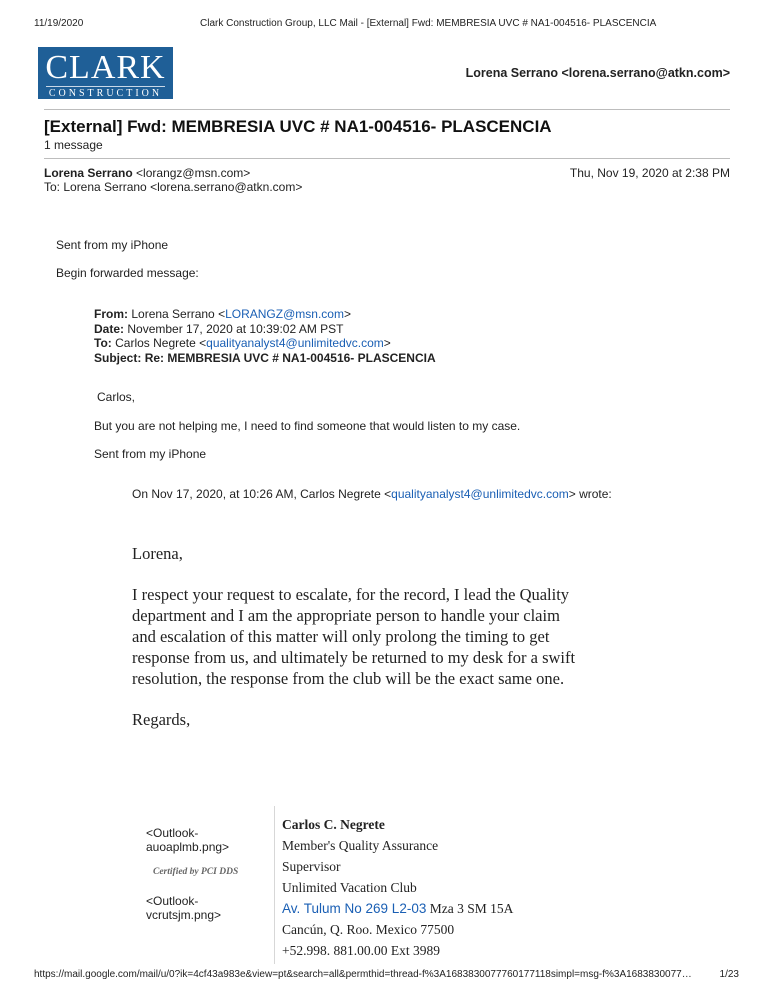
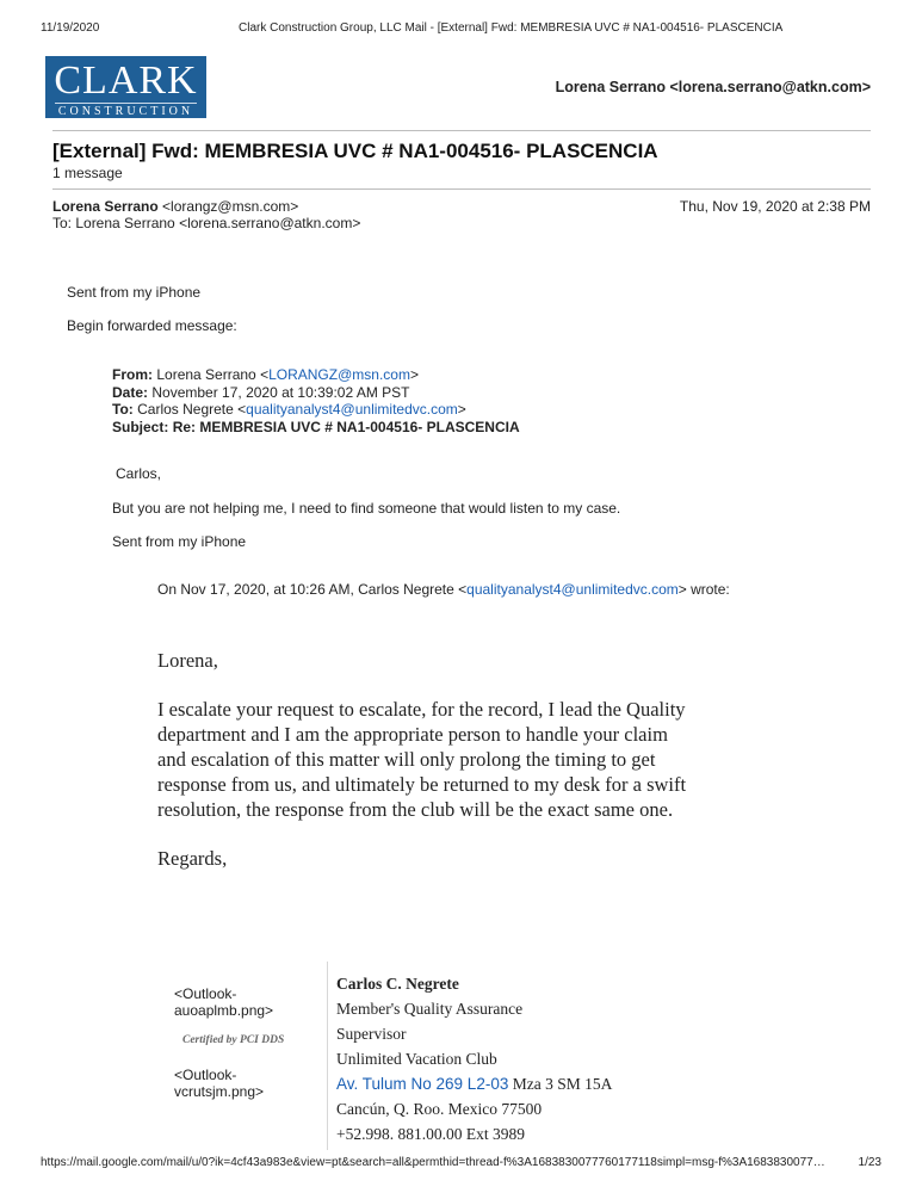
  11/19/2020
  Clark Construction Group, LLC Mail - [External] Fwd: MEMBRESIA UVC # NA1-004516- PLASCENCIA
  CLARK
  CONSTRUCTION
  Lorena Serrano <lorena.serrano@atkn.com>
  [External] Fwd: MEMBRESIA UVC # NA1-004516- PLASCENCIA
  1 message
  Lorena Serrano <lorangz@msn.com>
  To: Lorena Serrano <lorena.serrano@atkn.com>
  Thu, Nov 19, 2020 at 2:38 PM
  Sent from my iPhone
  Begin forwarded message:
  From: Lorena Serrano <LORANGZ@msn.com>
  Date: November 17, 2020 at 10:39:02 AM PST
  To: Carlos Negrete <qualityanalyst4@unlimitedvc.com>
  Subject: Re: MEMBRESIA UVC # NA1-004516- PLASCENCIA
  Carlos,
  But you are not helping me, I need to find someone that would listen to my case.
  Sent from my iPhone
  On Nov 17, 2020, at 10:26 AM, Carlos Negrete <qualityanalyst4@unlimitedvc.com> wrote:
  Lorena,
- I respect your request to escalate, for the record, I lead the Quality
+ I escalate your request to escalate, for the record, I lead the Quality
  department and I am the appropriate person to handle your claim
  and escalation of this matter will only prolong the timing to get
  response from us, and ultimately be returned to my desk for a swift
  resolution, the response from the club will be the exact same one.
  Regards,
  <Outlook-
  auoaplmb.png>
  Certified by PCI DDS
  <Outlook-
  vcrutsjm.png>
  Carlos C. Negrete
  Member's Quality Assurance
  Supervisor
  Unlimited Vacation Club
  Av. Tulum No 269 L2-03 Mza 3 SM 15A
  Cancún, Q. Roo. Mexico 77500
  +52.998. 881.00.00 Ext 3989
  https://mail.google.com/mail/u/0?ik=4cf43a983e&view=pt&search=all&permthid=thread-f%3A1683830077760177118simpl=msg-f%3A1683830077…
  1/23
